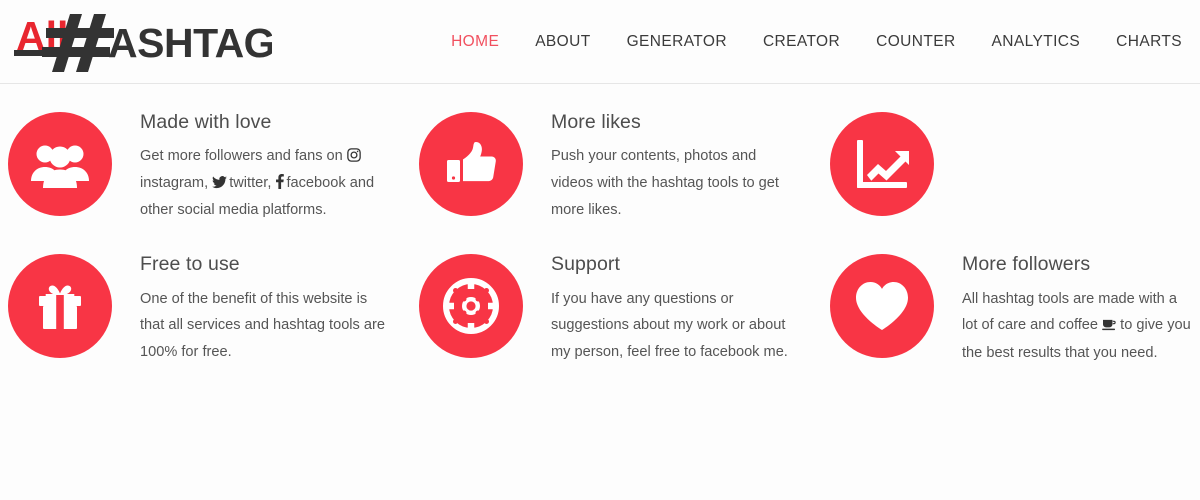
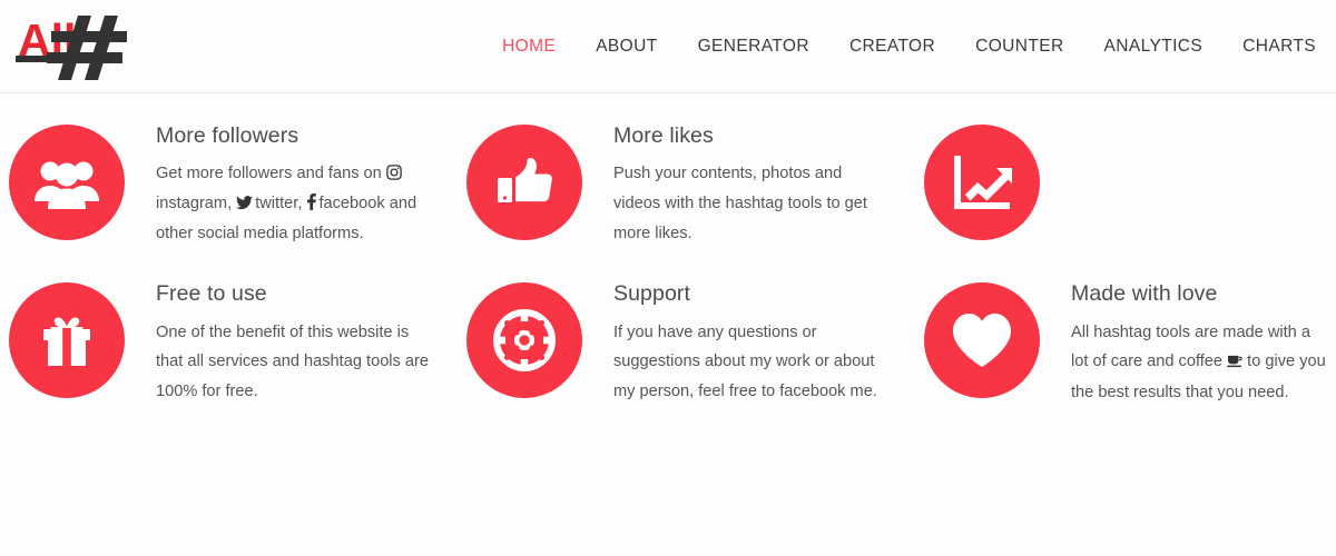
- ASHTAG
  HOME
  ABOUT
  GENERATOR
  CREATOR
  COUNTER
  ANALYTICS
  CHARTS
- Made with love
+ More followers
  Get more followers and fans on instagram, twitter, facebook and other social media platforms.
  More likes
  Push your contents, photos and videos with the hashtag tools to get more likes.
  Free to use
  One of the benefit of this website is that all services and hashtag tools are 100% for free.
  Support
  If you have any questions or suggestions about my work or about my person, feel free to facebook me.
- More followers
+ Made with love
  All hashtag tools are made with a lot of care and coffee to give you the best results that you need.
